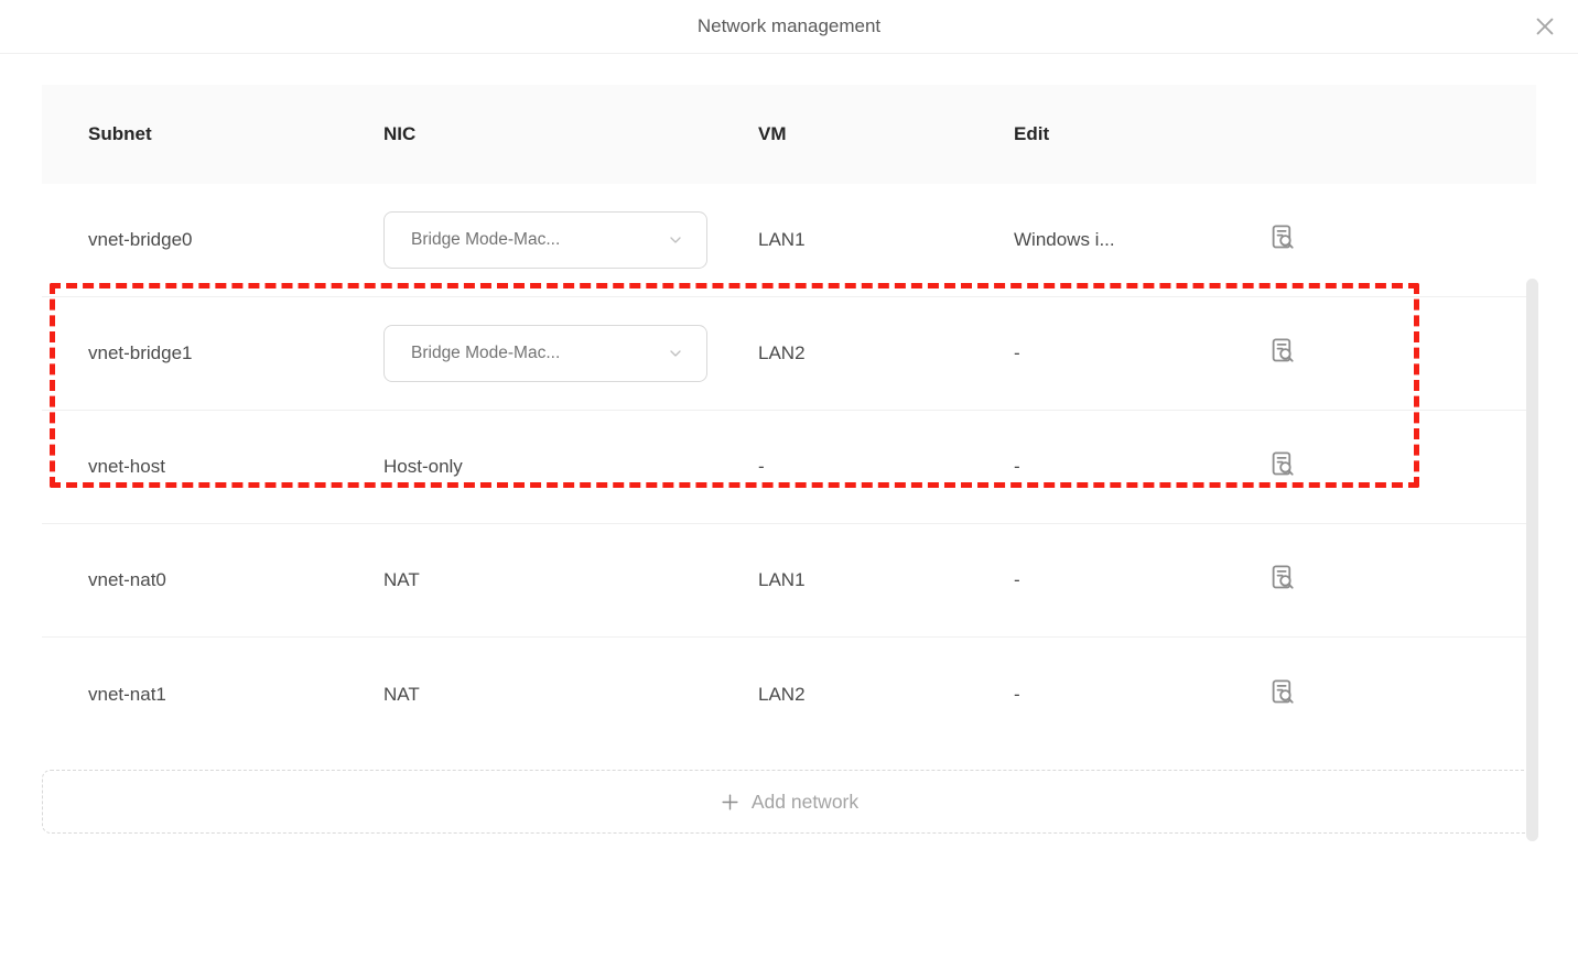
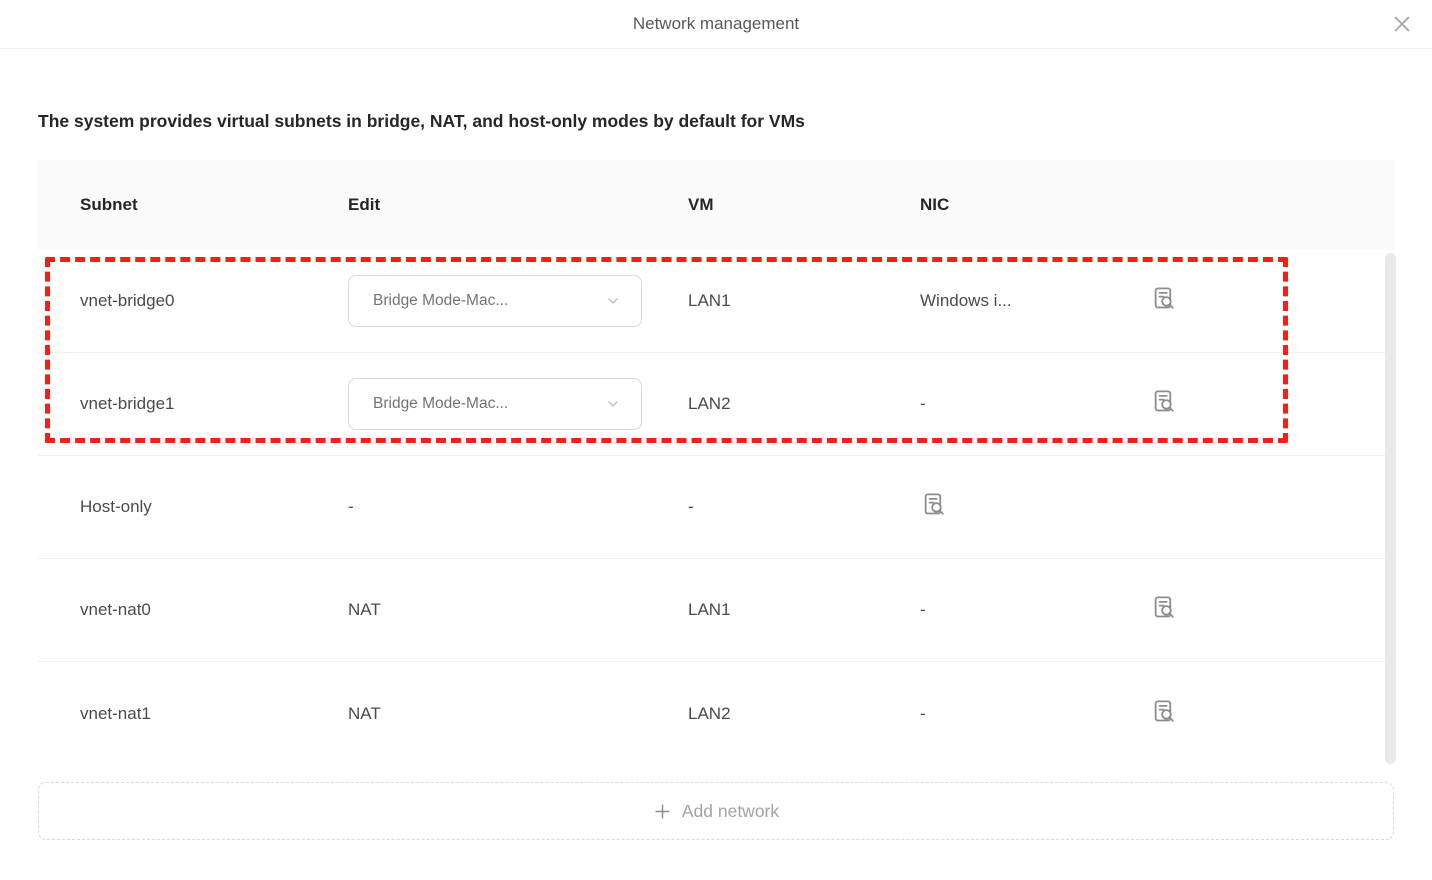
  Network management
+ The system provides virtual subnets in bridge, NAT, and host-only modes by default for VMs
  Subnet
- NIC
+ Edit
  VM
- Edit
+ NIC
  vnet-bridge0
  Bridge Mode-Mac...
  LAN1
  Windows i...
  vnet-bridge1
  Bridge Mode-Mac...
  LAN2
  -
- vnet-host
  Host-only
  -
  -
  vnet-nat0
  NAT
  LAN1
  -
  vnet-nat1
  NAT
  LAN2
  -
  Add network
